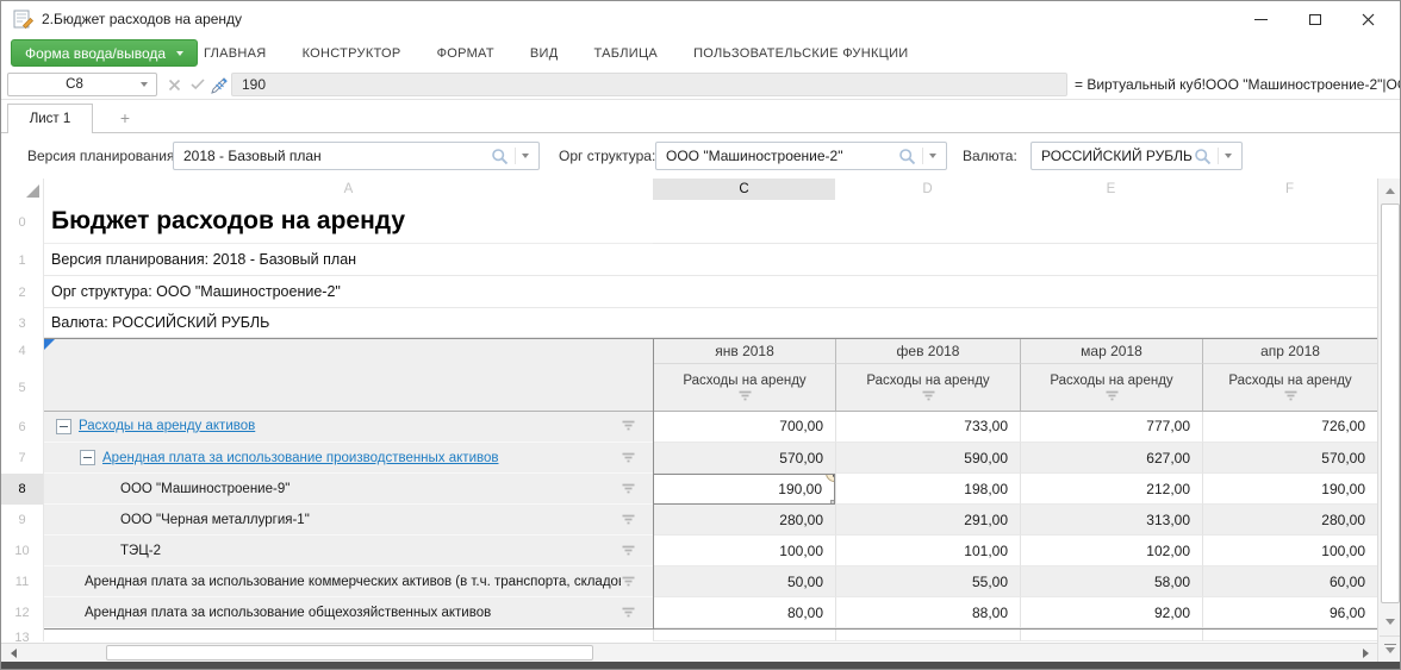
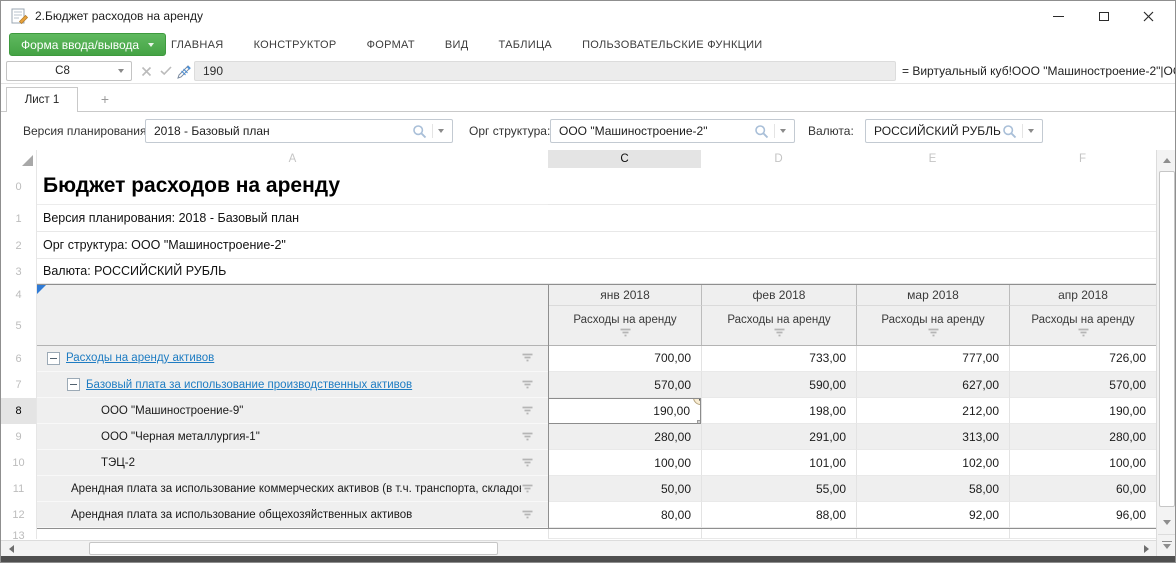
  2.Бюджет расходов на аренду
  Форма ввода/вывода
  ГЛАВНАЯ
  КОНСТРУКТОР
  ФОРМАТ
  ВИД
  ТАБЛИЦА
  ПОЛЬЗОВАТЕЛЬСКИЕ ФУНКЦИИ
  C8
  190
  = Виртуальный куб!ООО "Машиностроение-2"|О
  Лист 1
  +
  Версия планирования
  2018 - Базовый план
  Орг структура:
  ООО "Машиностроение-2"
  Валюта:
  РОССИЙСКИЙ РУБЛЬ
  A
  C
  D
  E
  F
  0
  Бюджет расходов на аренду
  1
  Версия планирования: 2018 - Базовый план
  2
  Орг структура: ООО "Машиностроение-2"
  3
  Валюта: РОССИЙСКИЙ РУБЛЬ
  4
  янв 2018
  фев 2018
  мар 2018
  апр 2018
  5
  Расходы на аренду
  Расходы на аренду
  Расходы на аренду
  Расходы на аренду
  6
  Расходы на аренду активов
  700,00
  733,00
  777,00
  726,00
  7
- Арендная плата за использование производственных активов
+ Базовый плата за использование производственных активов
  570,00
  590,00
  627,00
  570,00
  8
  ООО "Машиностроение-9"
  190,00
  198,00
  212,00
  190,00
  9
  ООО "Черная металлургия-1"
  280,00
  291,00
  313,00
  280,00
  10
  ТЭЦ-2
  100,00
  101,00
  102,00
  100,00
  11
  Арендная плата за использование коммерческих активов (в т.ч. транспорта, складо
  50,00
  55,00
  58,00
  60,00
  12
  Арендная плата за использование общехозяйственных активов
  80,00
  88,00
  92,00
  96,00
  13
